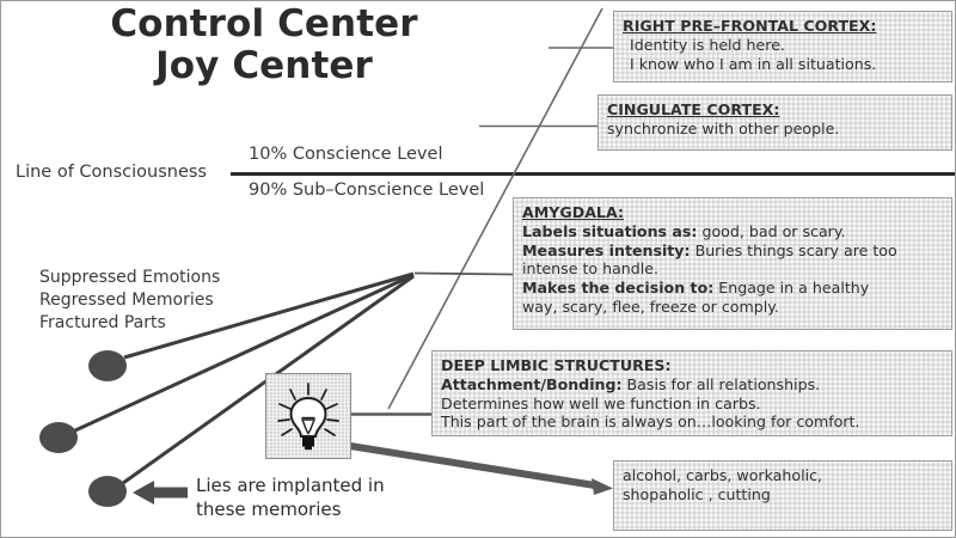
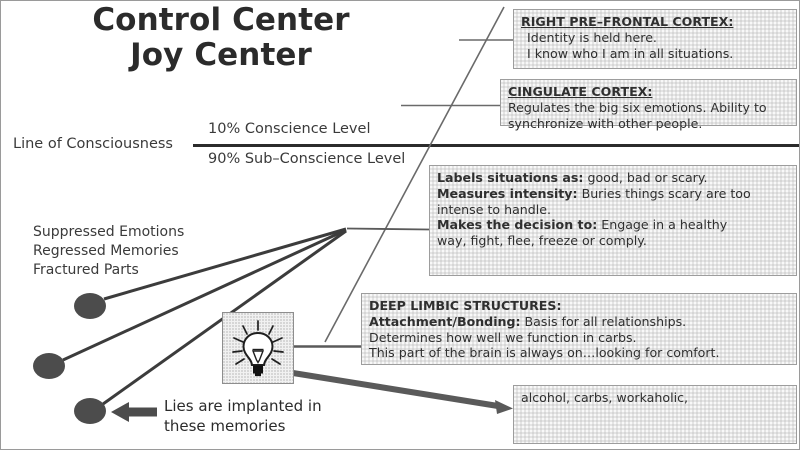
  Control Center
  Joy Center
  Line of Consciousness
  10% Conscience Level
  90% Sub–Conscience Level
  Suppressed Emotions
  Regressed Memories
  Fractured Parts
  Lies are implanted in
  these memories
  RIGHT PRE–FRONTAL CORTEX:
  Identity is held here.
  I know who I am in all situations.
  CINGULATE CORTEX:
+ Regulates the big six emotions. Ability to
  synchronize with other people.
- AMYGDALA:
  Labels situations as: good, bad or scary.
  Measures intensity: Buries things scary are too
  intense to handle.
  Makes the decision to: Engage in a healthy
- way, scary, flee, freeze or comply.
+ way, fight, flee, freeze or comply.
  DEEP LIMBIC STRUCTURES:
  Attachment/Bonding: Basis for all relationships.
  Determines how well we function in carbs.
  This part of the brain is always on…looking for comfort.
  alcohol, carbs, workaholic,
- shopaholic , cutting
